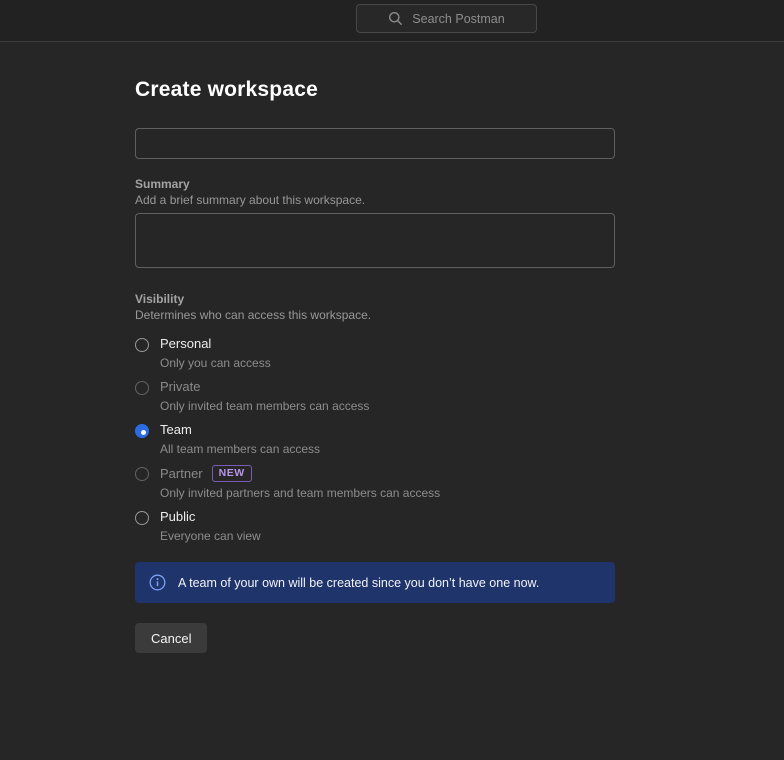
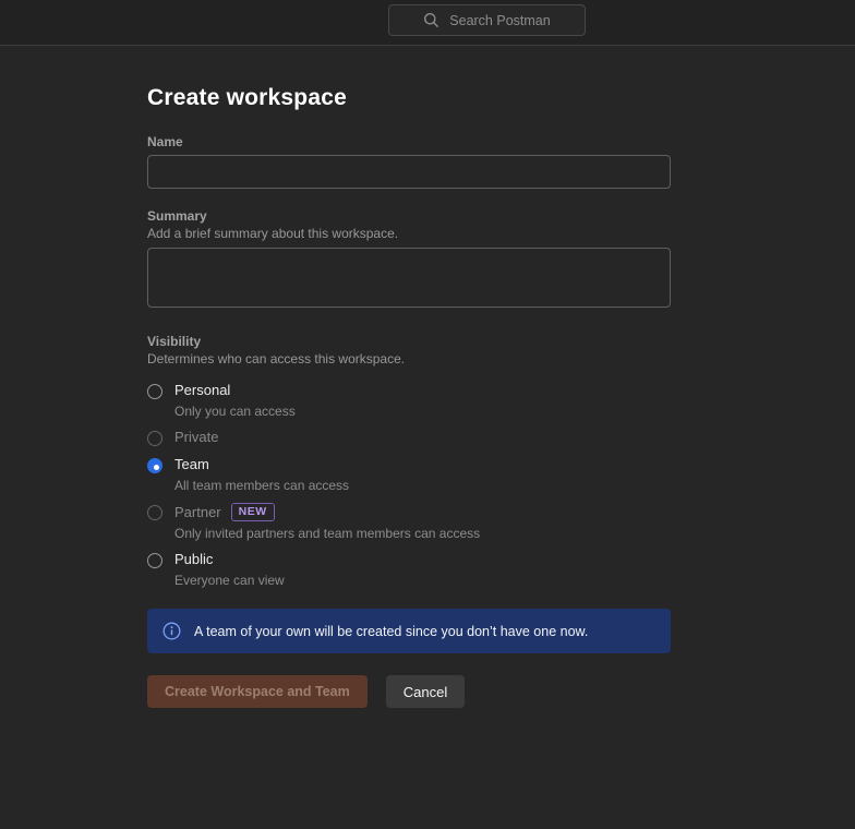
  Search Postman
  Create workspace
+ Name
  Summary
  Add a brief summary about this workspace.
  Visibility
  Determines who can access this workspace.
  Personal
  Only you can access
  Private
- Only invited team members can access
  Team
  All team members can access
  Partner
  NEW
  Only invited partners and team members can access
  Public
  Everyone can view
  A team of your own will be created since you don’t have one now.
+ Create Workspace and Team
  Cancel
